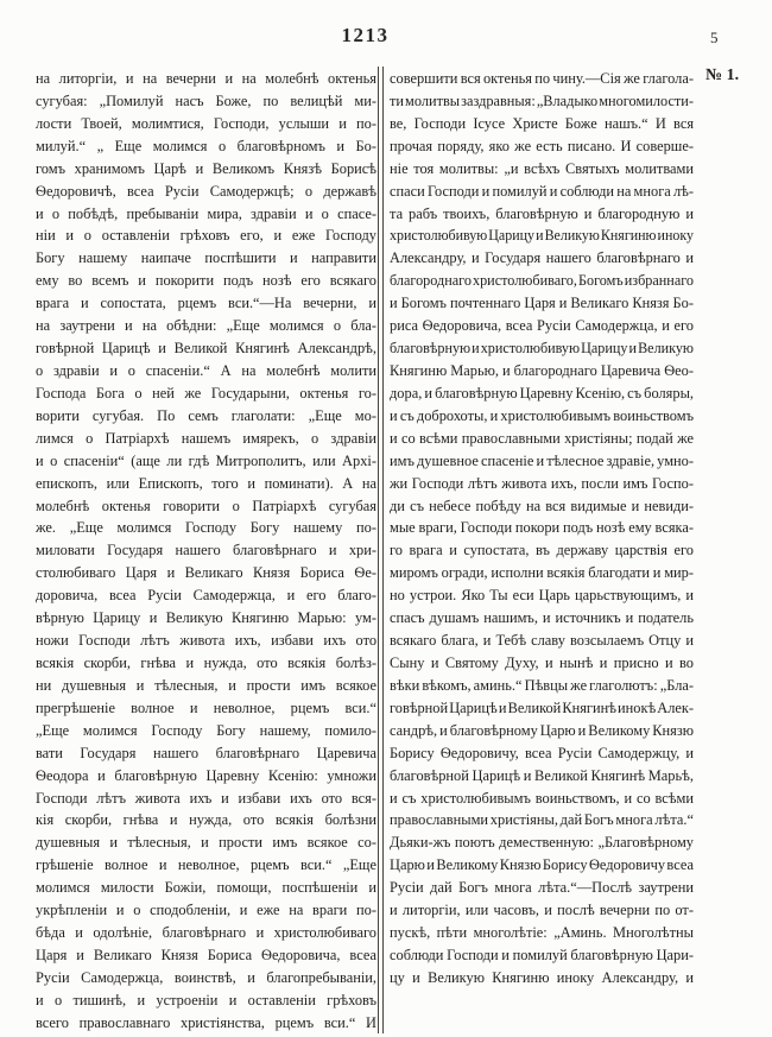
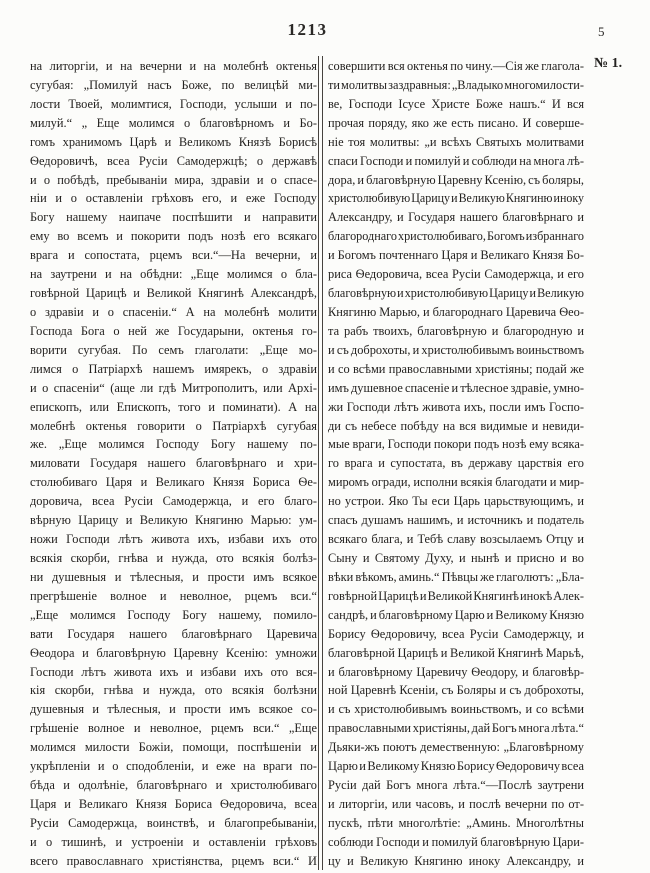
  1213
  5
  № 1.
  на литоргіи, и на вечерни и на молебнѣ октенья
  сугубая: „Помилуй насъ Боже, по велицѣй ми-
  лости Твоей, молимтися, Господи, услыши и по-
  милуй.“ „ Еще молимся о благовѣрномъ и Бо-
  гомъ хранимомъ Царѣ и Великомъ Князѣ Борисѣ
  Ѳедоровичѣ, всеа Русіи Самодержцѣ; о державѣ
  и о побѣдѣ, пребываніи мира, здравіи и о спасе-
  ніи и о оставленіи грѣховъ его, и еже Господу
  Богу нашему наипаче поспѣшити и направити
  ему во всемъ и покорити подъ нозѣ его всякаго
  врага и сопостата, рцемъ вси.“—На вечерни, и
  на заутрени и на обѣдни: „Еще молимся о бла-
  говѣрной Царицѣ и Великой Княгинѣ Александрѣ,
  о здравіи и о спасеніи.“ А на молебнѣ молити
  Господа Бога о ней же Государыни, октенья го-
  ворити сугубая. По семъ глаголати: „Еще мо-
  лимся о Патріархѣ нашемъ имярекъ, о здравіи
  и о спасеніи“ (аще ли гдѣ Митрополитъ, или Архі-
  епископъ, или Епископъ, того и поминати). А на
  молебнѣ октенья говорити о Патріархѣ сугубая
  же. „Еще молимся Господу Богу нашему по-
  миловати Государя нашего благовѣрнаго и хри-
  столюбиваго Царя и Великаго Князя Бориса Ѳе-
  доровича, всеа Русіи Самодержца, и его благо-
  вѣрную Царицу и Великую Княгиню Марью: ум-
  ножи Господи лѣтъ живота ихъ, избави ихъ ото
  всякія скорби, гнѣва и нужда, ото всякія болѣз-
  ни душевныя и тѣлесныя, и прости имъ всякое
  прегрѣшеніе волное и неволное, рцемъ вси.“
  „Еще молимся Господу Богу нашему, помило-
  вати Государя нашего благовѣрнаго Царевича
  Ѳеодора и благовѣрную Царевну Ксенію: умножи
  Господи лѣтъ живота ихъ и избави ихъ ото вся-
  кія скорби, гнѣва и нужда, ото всякія болѣзни
  душевныя и тѣлесныя, и прости имъ всякое со-
  грѣшеніе волное и неволное, рцемъ вси.“ „Еще
  молимся милости Божіи, помощи, поспѣшеніи и
  укрѣпленіи и о сподобленіи, и еже на враги по-
  бѣда и одолѣніе, благовѣрнаго и христолюбиваго
  Царя и Великаго Князя Бориса Ѳедоровича, всеа
  Русіи Самодержца, воинствѣ, и благопребываніи,
  и о тишинѣ, и устроеніи и оставленіи грѣховъ
  всего православнаго христіянства, рцемъ вси.“ И
  совершити вся октенья по чину.—Сія же глагола-
  ти молитвы заздравныя: „Владыко многомилости-
  ве, Господи Ісусе Христе Боже нашъ.“ И вся
  прочая поряду, яко же есть писано. И соверше-
  ніе тоя молитвы: „и всѣхъ Святыхъ молитвами
  спаси Господи и помилуй и соблюди на многа лѣ-
- та рабъ твоихъ, благовѣрную и благородную и
+ дора, и благовѣрную Царевну Ксенію, съ боляры,
  христолюбивую Царицу и Великую Княгиню иноку
  Александру, и Государя нашего благовѣрнаго и
  благороднаго христолюбиваго, Богомъ избраннаго
  и Богомъ почтеннаго Царя и Великаго Князя Бо-
  риса Ѳедоровича, всеа Русіи Самодержца, и его
  благовѣрную и христолюбивую Царицу и Великую
  Княгиню Марью, и благороднаго Царевича Ѳео-
- дора, и благовѣрную Царевну Ксенію, съ боляры,
+ та рабъ твоихъ, благовѣрную и благородную и
  и съ доброхоты, и христолюбивымъ воиньствомъ
  и со всѣми православными христіяны; подай же
  имъ душевное спасеніе и тѣлесное здравіе, умно-
  жи Господи лѣтъ живота ихъ, посли имъ Госпо-
  ди съ небесе побѣду на вся видимые и невиди-
  мые враги, Господи покори подъ нозѣ ему всяка-
  го врага и супостата, въ державу царствія его
  миромъ огради, исполни всякія благодати и мир-
  но устрои. Яко Ты еси Царь царьствующимъ, и
  спасъ душамъ нашимъ, и источникъ и податель
  всякаго блага, и Тебѣ славу возсылаемъ Отцу и
  Сыну и Святому Духу, и нынѣ и присно и во
  вѣки вѣкомъ, аминь.“ Пѣвцы же глаголютъ: „Бла-
  говѣрной Царицѣ и Великой Княгинѣ инокѣ Алек-
  сандрѣ, и благовѣрному Царю и Великому Князю
  Борису Ѳедоровичу, всеа Русіи Самодержцу, и
  благовѣрной Царицѣ и Великой Княгинѣ Марьѣ,
+ и благовѣрному Царевичу Ѳеодору, и благовѣр-
+ ной Царевнѣ Ксеніи, съ Боляры и съ доброхоты,
  и съ христолюбивымъ воиньствомъ, и со всѣми
  православными христіяны, дай Богъ многа лѣта.“
  Дьяки-жъ поютъ демественную: „Благовѣрному
  Царю и Великому Князю Борису Ѳедоровичу всеа
  Русіи дай Богъ многа лѣта.“—Послѣ заутрени
  и литоргіи, или часовъ, и послѣ вечерни по от-
  пускѣ, пѣти многолѣтіе: „Аминь. Многолѣтны
  соблюди Господи и помилуй благовѣрную Цари-
  цу и Великую Княгиню иноку Александру, и
